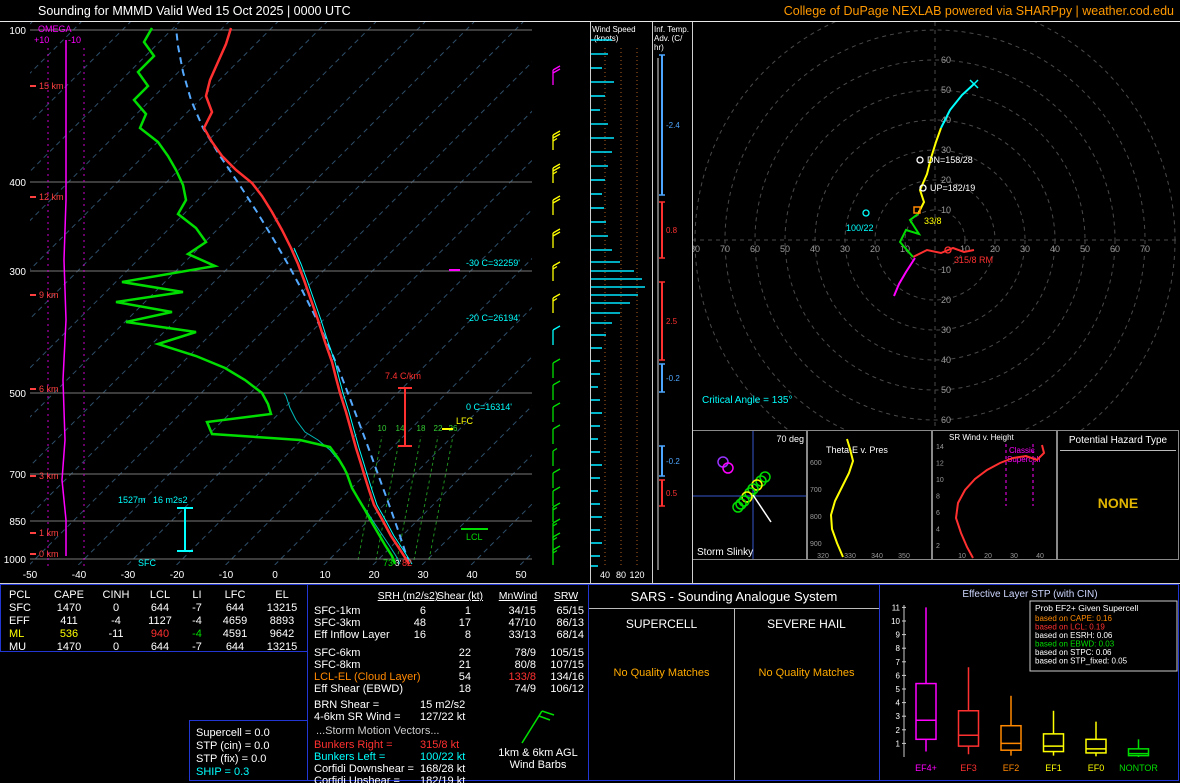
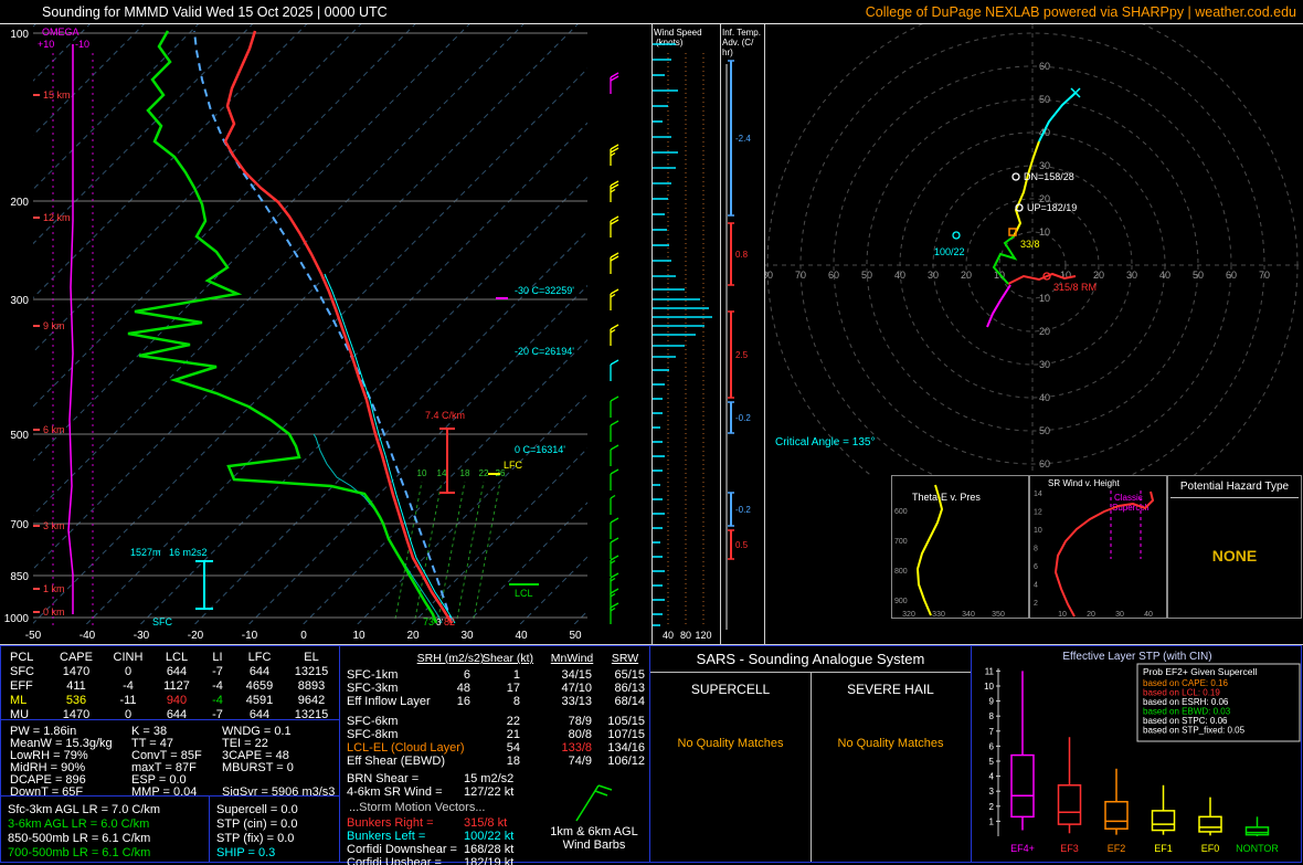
  Sounding for MMMD Valid Wed 15 Oct 2025 | 0000 UTC
  College of DuPage NEXLAB powered via SHARPpy | weather.cod.edu
  10
  14
  18
  22
  100
- 400
+ 200
  300
  500
  700
  850
  1000
  -50
  -40
  -30
  -20
  -10
  0
  10
  20
  30
  40
  50
  OMEGA
  +10
  -10
  15 km
  12 km
  9 km
  6 km
  3 km
  1 km
  0 km
  -30 C=32259'
  -20 C=26194'
  0 C=16314'
  LFC
  LCL
  7.4 C/km
  1527m
  16 m2s2
  SFC
  73
  3'
  82
  Wind Speed
  (knots)
  40
  80
  120
  Inf. Temp.
  Adv. (C/
  hr)
  -2.4
  0.8
  2.5
  -0.2
  -0.2
  0.5
  10
  10
  10
  10
  20
  20
  20
  20
  30
  30
  30
  30
  40
  40
  40
  40
  50
  50
  50
  50
  60
  60
  60
  60
  70
  70
  DN=158/28
  UP=182/19
  100/22
  33/8
  315/8 RM
  Critical Angle = 135°
- 70 deg
- Storm Slinky
  ThetaE v. Pres
  SR Wind v. Height
  Classic
  Potential Hazard Type
  NONE
  PCL
  CAPE
  CINH
  LCL
  LI
  LFC
  EL
  SFC
  1470
  0
  644
  -7
  644
  13215
  EFF
  411
  -4
  1127
  -4
  4659
  8893
  ML
  536
  -11
  940
  -4
  4591
  9642
  MU
  1470
  0
  644
  -7
  644
  13215
+ PW = 1.86in
+ MeanW = 15.3g/kg
+ LowRH = 79%
+ MidRH = 90%
+ DCAPE = 896
+ DownT = 65F
+ K = 38
+ TT = 47
+ ConvT = 85F
+ maxT = 87F
+ ESP = 0.0
+ MMP = 0.04
+ WNDG = 0.1
+ TEI = 22
+ 3CAPE = 48
+ MBURST = 0
+ SigSvr = 5906 m3/s3
+ Sfc-3km AGL LR = 7.0 C/km
+ 3-6km AGL LR = 6.0 C/km
+ 850-500mb LR = 6.1 C/km
+ 700-500mb LR = 6.1 C/km
  Supercell = 0.0
  STP (cin) = 0.0
  STP (fix) = 0.0
  SHIP = 0.3
  SRH (m2/s2)
  Shear (kt)
  MnWind
  SRW
  SFC-1km
  6
  1
  34/15
  65/15
  SFC-3km
  48
  17
  47/10
  86/13
  Eff Inflow Layer
  16
  8
  33/13
  68/14
  SFC-6km
  22
  78/9
  105/15
  SFC-8km
  21
  80/8
  107/15
  LCL-EL (Cloud Layer)
  54
  133/8
  134/16
  Eff Shear (EBWD)
  18
  74/9
  106/12
  BRN Shear =
  15 m2/s2
  4-6km SR Wind =
  127/22 kt
  ...Storm Motion Vectors...
  Bunkers Right =
  315/8 kt
  Bunkers Left =
  100/22 kt
  Corfidi Downshear =
  168/28 kt
  Corfidi Upshear =
  182/19 kt
  1km & 6km AGL
  Wind Barbs
  SARS - Sounding Analogue System
  SUPERCELL
  SEVERE HAIL
  No Quality Matches
  No Quality Matches
  Effective Layer STP (with CIN)
  1
  2
  3
  4
  5
  6
  7
  8
  9
  10
  11
  EF4+
  EF3
  EF2
  EF1
  EF0
  NONTOR
  Prob EF2+ Given Supercell
  based on CAPE: 0.16
  based on LCL: 0.19
  based on ESRH: 0.06
  based on EBWD: 0.03
  based on STPC: 0.06
  based on STP_fixed: 0.05
